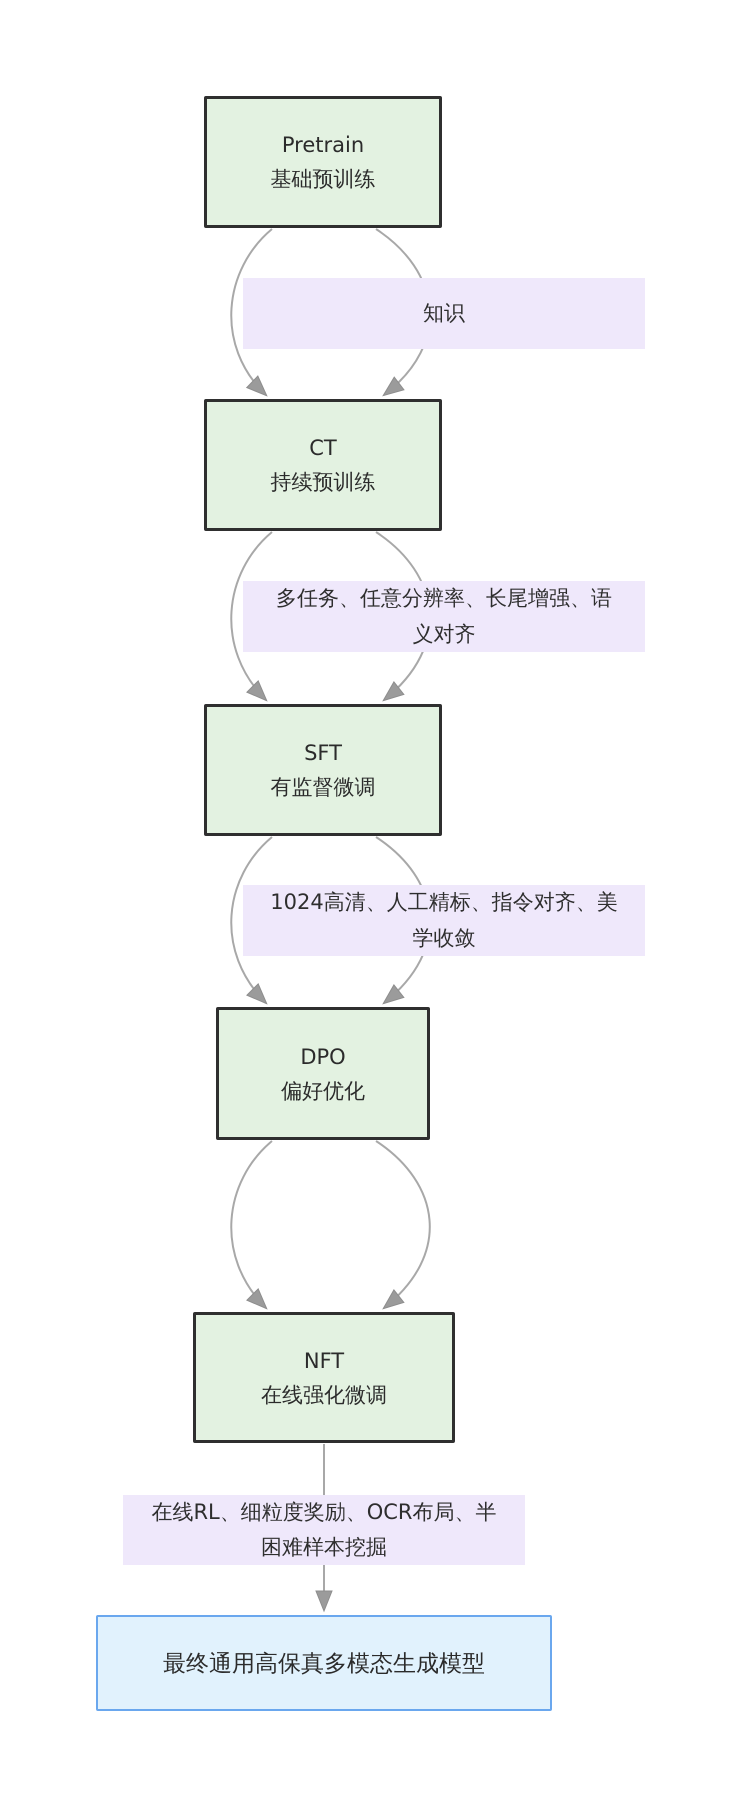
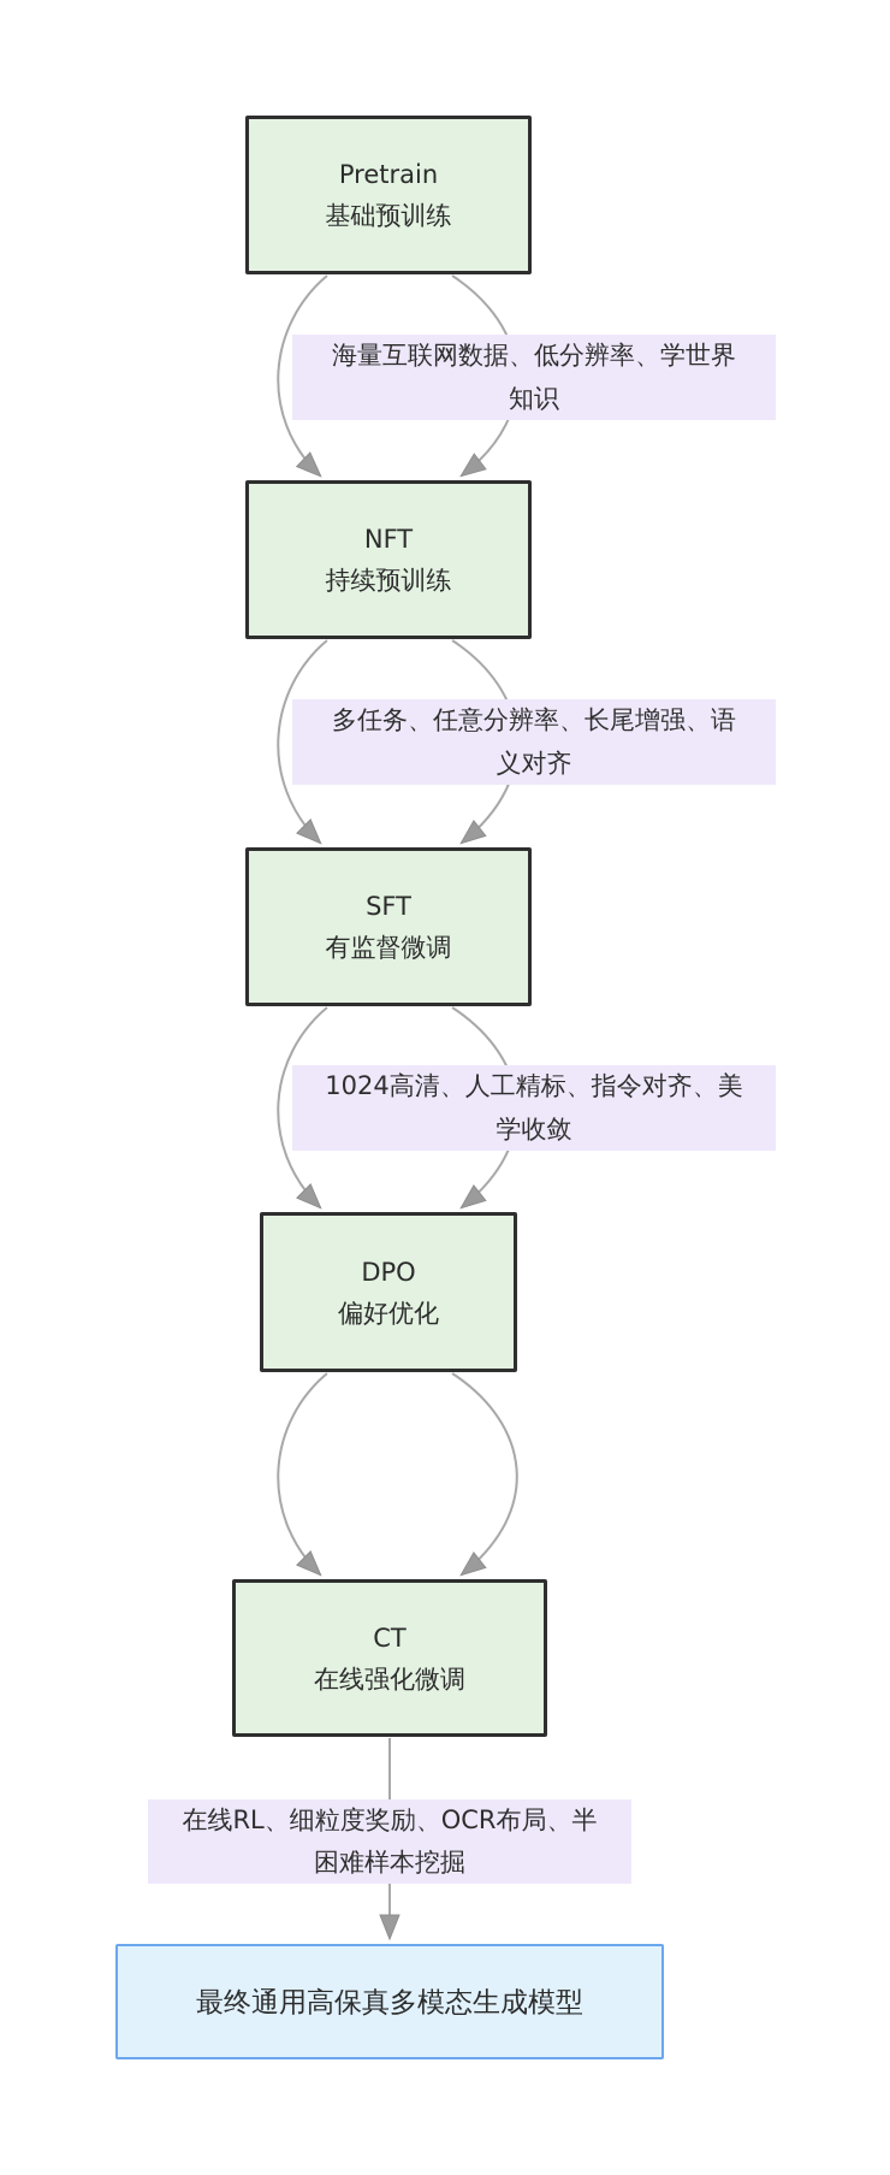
+ 海量互联网数据、低分辨率、学世界
  知识
  多任务、任意分辨率、长尾增强、语
  义对齐
  1024高清、人工精标、指令对齐、美
  学收敛
  在线RL、细粒度奖励、OCR布局、半
  困难样本挖掘
  Pretrain
  基础预训练
- CT
+ NFT
  持续预训练
  SFT
  有监督微调
  DPO
  偏好优化
- NFT
+ CT
  在线强化微调
  最终通用高保真多模态生成模型
